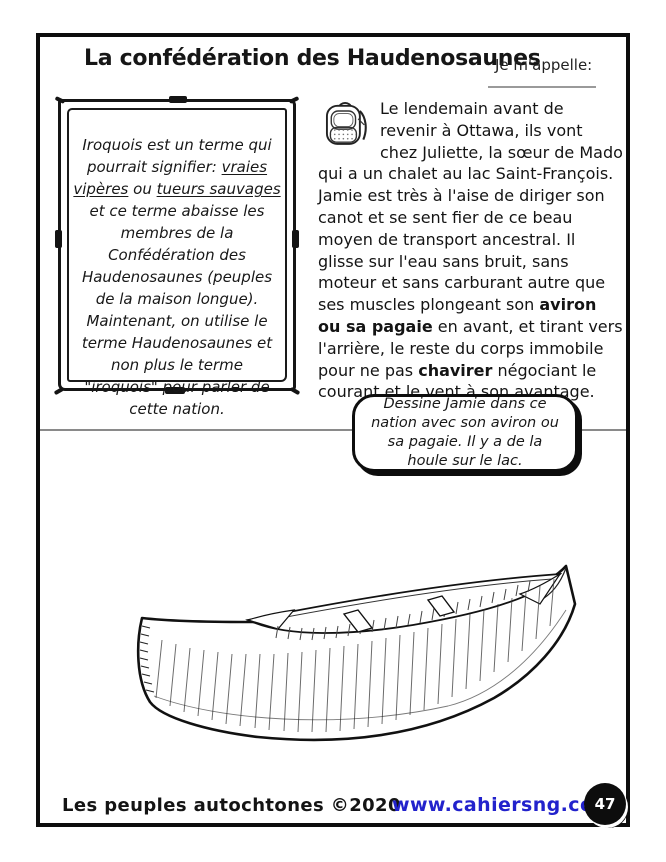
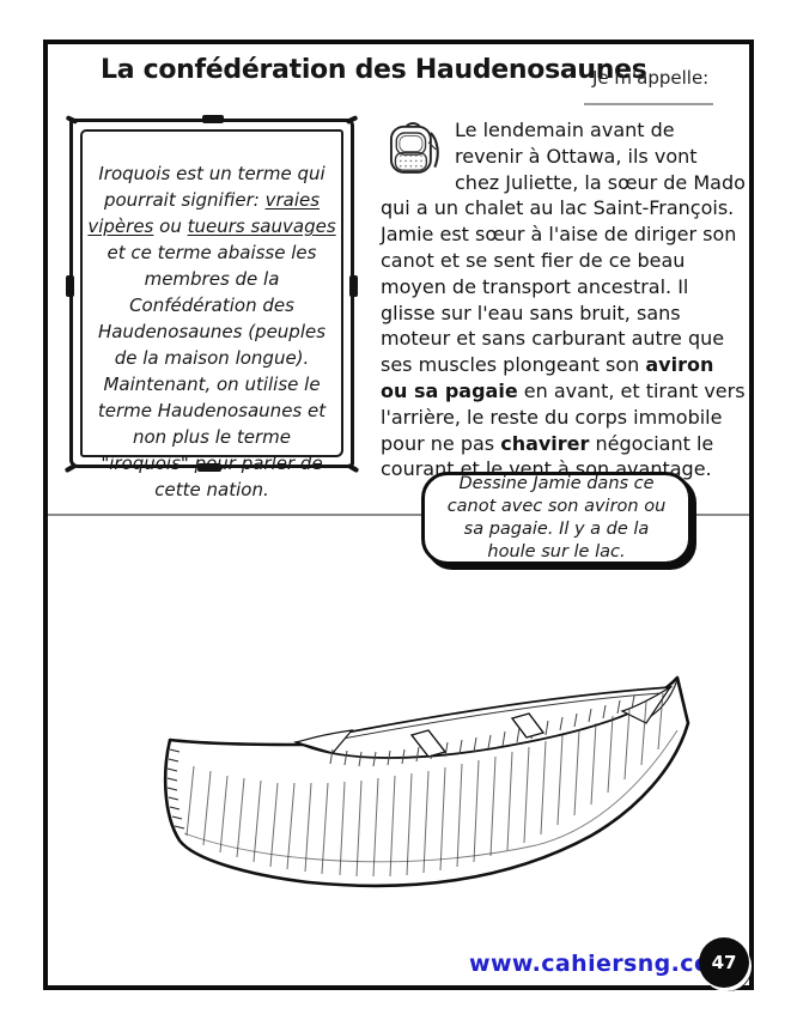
  La confédération des Haudenosaunes
  Je m'appelle:
  Iroquois est un terme qui pourrait signifier: vraies vipères ou tueurs sauvages et ce terme abaisse les membres de la Confédération des Haudenosaunes (peuples de la maison longue). Maintenant, on utilise le terme Haudenosaunes et non plus le terme "iroquois" pour parler de cette nation.
- Le lendemain avant de revenir à Ottawa, ils vont chez Juliette, la sœur de Mado qui a un chalet au lac Saint-François. Jamie est très à l'aise de diriger son canot et se sent fier de ce beau moyen de transport ancestral. Il glisse sur l'eau sans bruit, sans moteur et sans carburant autre que ses muscles plongeant son aviron ou sa pagaie en avant, et tirant vers l'arrière, le reste du corps immobile pour ne pas chavirer négociant le courant et le vent à son avantage.
+ Le lendemain avant de revenir à Ottawa, ils vont chez Juliette, la sœur de Mado qui a un chalet au lac Saint-François. Jamie est sœur à l'aise de diriger son canot et se sent fier de ce beau moyen de transport ancestral. Il glisse sur l'eau sans bruit, sans moteur et sans carburant autre que ses muscles plongeant son aviron ou sa pagaie en avant, et tirant vers l'arrière, le reste du corps immobile pour ne pas chavirer négociant le courant et le vent à son avantage.
- Dessine Jamie dans ce nation avec son aviron ou sa pagaie. Il y a de la houle sur le lac.
+ Dessine Jamie dans ce canot avec son aviron ou sa pagaie. Il y a de la houle sur le lac.
- Les peuples autochtones ©2020
  www.cahiersng.c
  47
